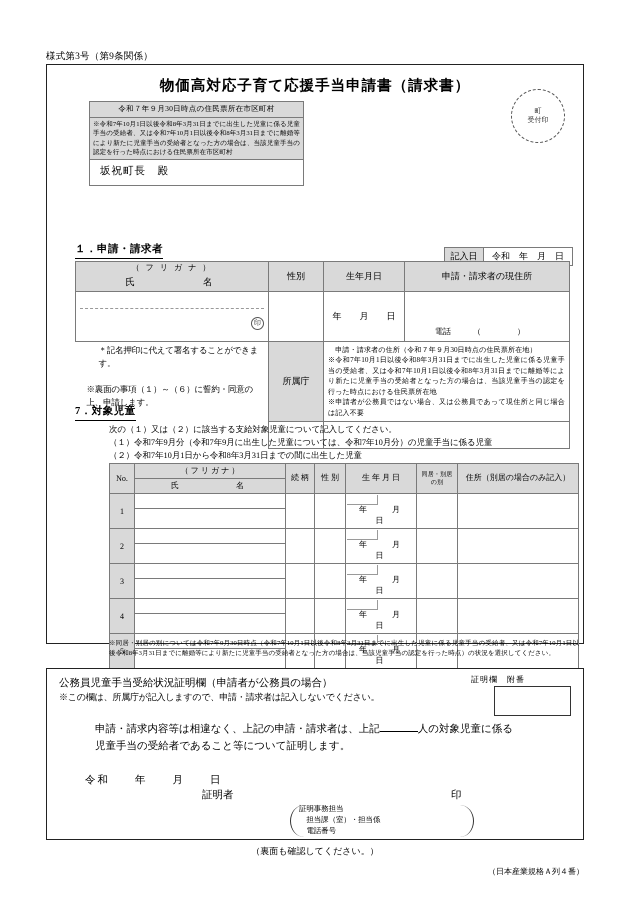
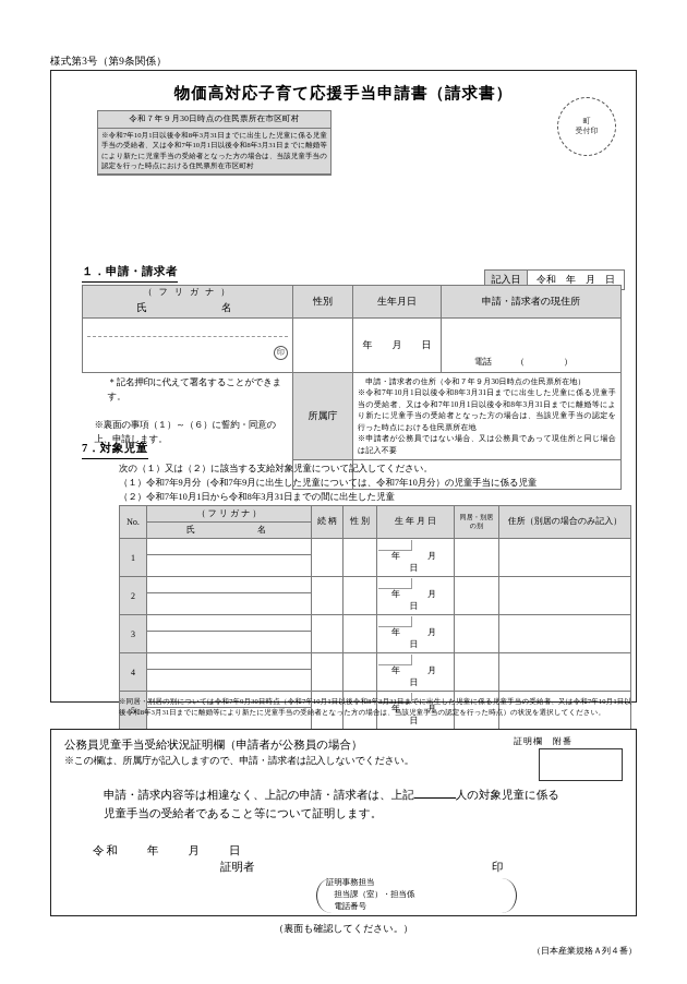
  様式第3号（第9条関係）
  物価高対応子育て応援手当申請書（請求書）
  町
  受付印
  令和７年９月30日時点の住民票所在市区町村
- 坂祝町長 殿
  １．申請・請求者
  記入日	令和 年 月 日
  （ フ リ ガ ナ ） 氏 名	性別	生年月日	申請・請求者の現住所
  印		年 月 日	電話 （ ）
  ＊記名押印に代えて署名することができます。	所属庁	申請・請求者の住所（令和７年９月30日時点の住民票所在地） ※令和7年10月1日以後令和8年3月31日までに出生した児童に係る児童手当の受給者、又は令和7年10月1日以後令和8年3月31日までに離婚等により新たに児童手当の受給者となった方の場合は、当該児童手当の認定を行った時点における住民票所在地 ※申請者が公務員ではない場合、又は公務員であって現住所と同じ場合は記入不要
  ※裏面の事項（１）～（６）に誓約・同意の 上、申請します。
  7．対象児童
  次の（１）又は（２）に該当する支給対象児童について記入してください。
  （１）令和7年9月分（令和7年9月に出生した児童については、令和7年10月分）の児童手当に係る児童
  （２）令和7年10月1日から令和8年3月31日までの間に出生した児童
  No.	（ フ リ ガ ナ ）	続 柄	性 別	生 年 月 日		住所（別居の場合のみ記入）
  氏 名
  1				年 月 日
  2				年 月 日
  3				年 月 日
  4				年 月 日
  5				年 月 日
  公務員児童手当受給状況証明欄（申請者が公務員の場合）
  ※この欄は、所属庁が記入しますので、申請・請求者は記入しないでください。
  証明欄 附番
  申請・請求内容等は相違なく、上記の申請・請求者は、上記 人の対象児童に係る
  児童手当の受給者であること等について証明します。
  令和 年 月 日
  証明者
  印
  証明事務担当
  担当課（室）・担当係
  電話番号
  （裏面も確認してください。）
  （日本産業規格Ａ列４番）
